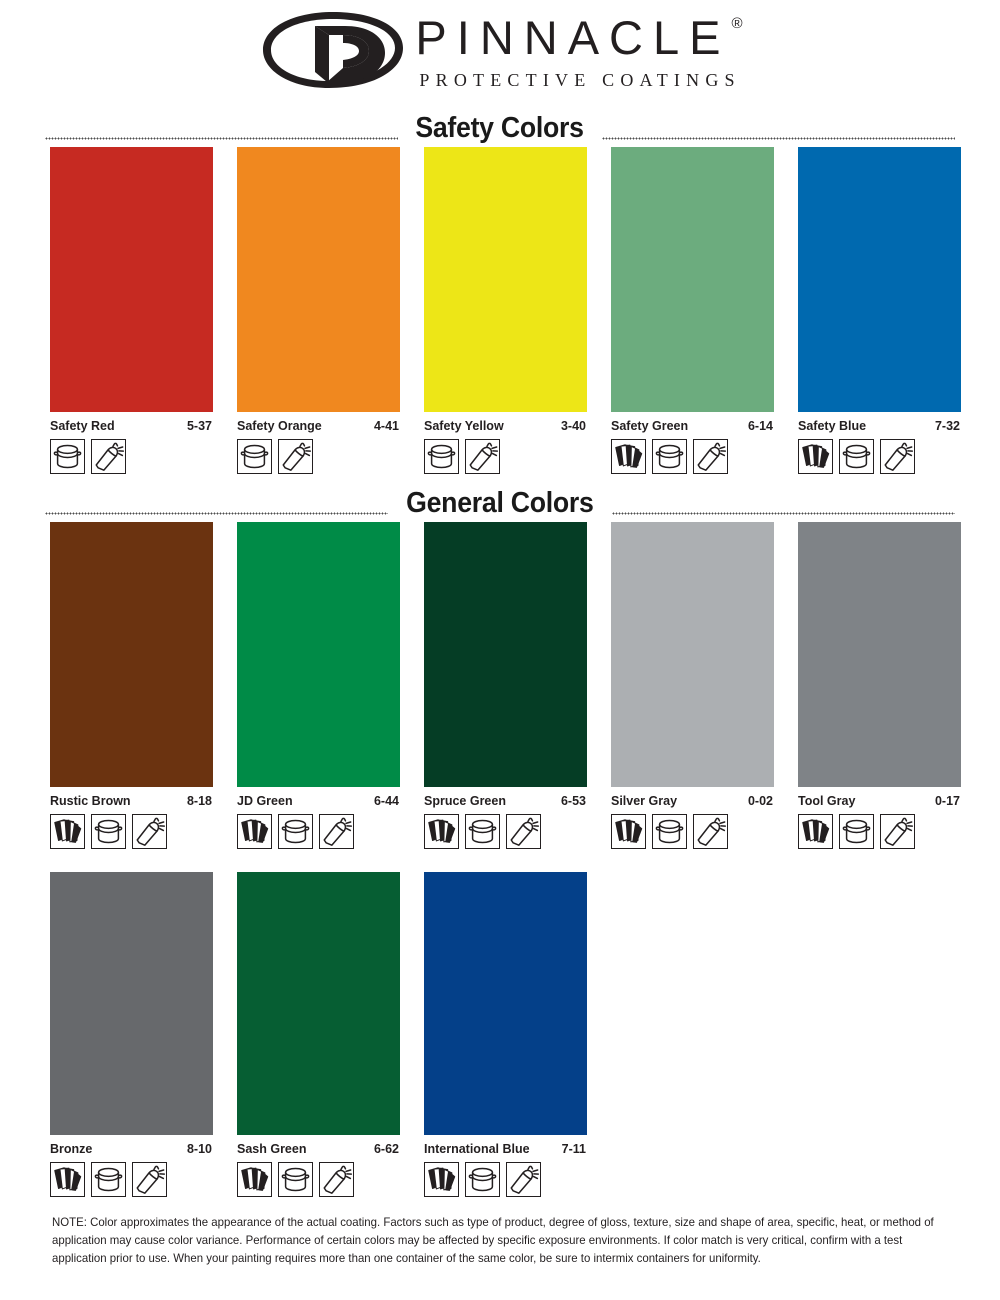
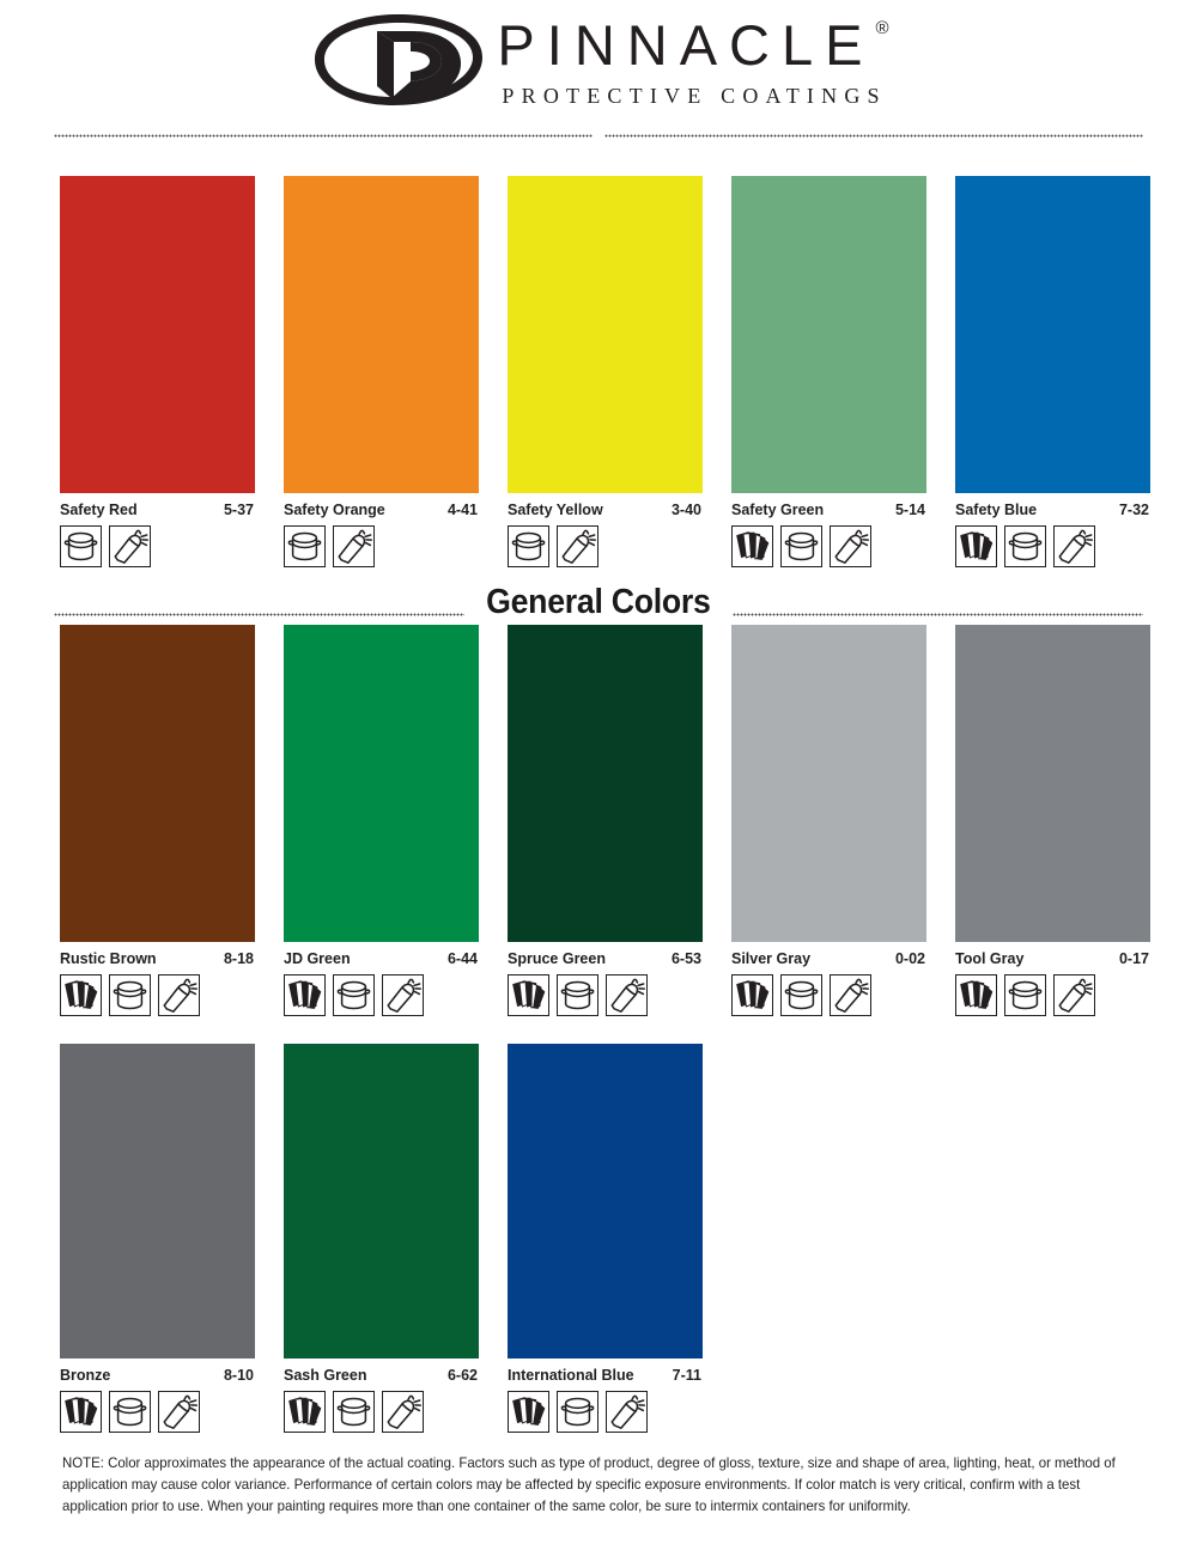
  PINNACLE
  ®
  PROTECTIVE COATINGS
- Safety Colors
  Safety Red
  5-37
  Safety Orange
  4-41
  Safety Yellow
  3-40
  Safety Green
- 6-14
+ 5-14
  Safety Blue
  7-32
  General Colors
  Rustic Brown
  8-18
  JD Green
  6-44
  Spruce Green
  6-53
  Silver Gray
  0-02
  Tool Gray
  0-17
  Bronze
  8-10
  Sash Green
  6-62
  International Blue
  7-11
- NOTE: Color approximates the appearance of the actual coating. Factors such as type of product, degree of gloss, texture, size and shape of area, specific, heat, or method of application may cause color variance. Performance of certain colors may be affected by specific exposure environments. If color match is very critical, confirm with a test application prior to use. When your painting requires more than one container of the same color, be sure to intermix containers for uniformity.
+ NOTE: Color approximates the appearance of the actual coating. Factors such as type of product, degree of gloss, texture, size and shape of area, lighting, heat, or method of application may cause color variance. Performance of certain colors may be affected by specific exposure environments. If color match is very critical, confirm with a test application prior to use. When your painting requires more than one container of the same color, be sure to intermix containers for uniformity.
